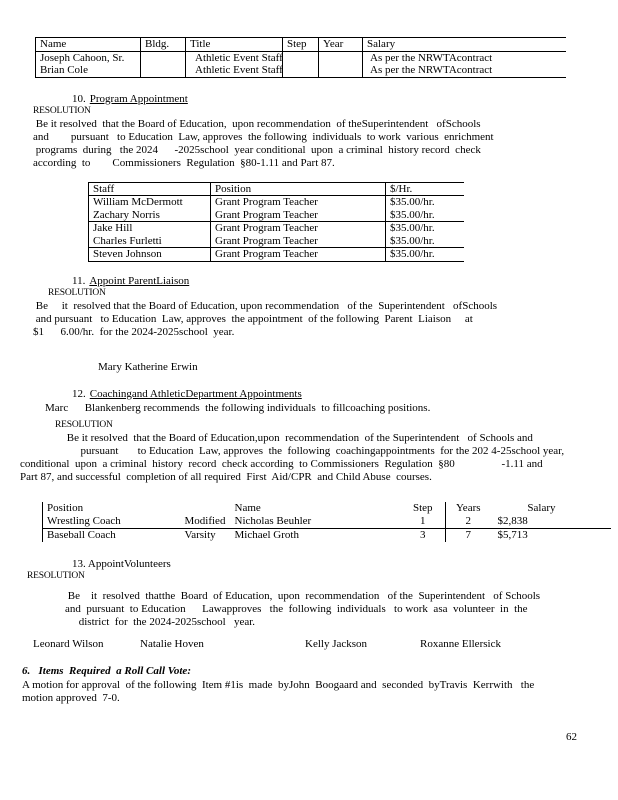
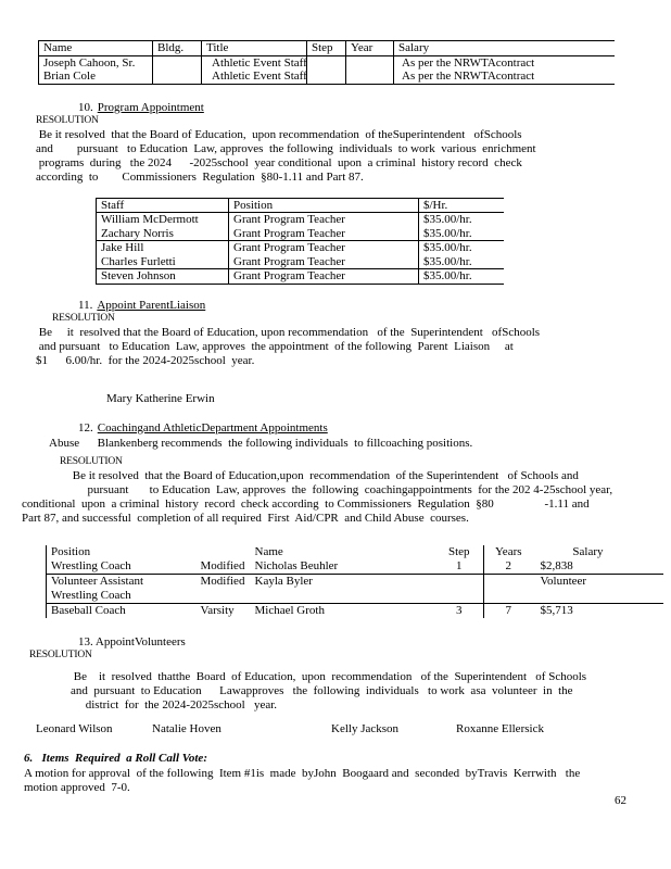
  Name	Bldg.	Title	Step	Year	Salary
  Joseph Cahoon, Sr.		Athletic Event Staff			As per the NRWTAcontract
  Brian Cole		Athletic Event Staff			As per the NRWTAcontract
  10. Program Appointment
  RESOLUTION
  Be it resolved that the Board of Education, upon recommendation of theSuperintendent ofSchools
  and pursuant to Education Law, approves the following individuals to work various enrichment
  programs during the 2024 -2025school year conditional upon a criminal history record check
  according to Commissioners Regulation §80-1.11 and Part 87.
  Staff	Position	$/Hr.
  William McDermott	Grant Program Teacher	$35.00/hr.
  Zachary Norris	Grant Program Teacher	$35.00/hr.
  Jake Hill	Grant Program Teacher	$35.00/hr.
  Charles Furletti	Grant Program Teacher	$35.00/hr.
  Steven Johnson	Grant Program Teacher	$35.00/hr.
  11. Appoint ParentLiaison
  RESOLUTION
  Be it resolved that the Board of Education, upon recommendation of the Superintendent ofSchools
  and pursuant to Education Law, approves the appointment of the following Parent Liaison at
  $1 6.00/hr. for the 2024-2025school year.
  Mary Katherine Erwin
  12. Coachingand AthleticDepartment Appointments
- Marc Blankenberg recommends the following individuals to fillcoaching positions.
+ Abuse Blankenberg recommends the following individuals to fillcoaching positions.
  RESOLUTION
  Be it resolved that the Board of Education,upon recommendation of the Superintendent of Schools and
  pursuant to Education Law, approves the following coachingappointments for the 202 4-25school year,
  conditional upon a criminal history record check according to Commissioners Regulation §80 -1.11 and
  Part 87, and successful completion of all required First Aid/CPR and Child Abuse courses.
  Position		Name	Step	Years	Salary
  Wrestling Coach	Modified	Nicholas Beuhler	1	2	$2,838
+ Volunteer Assistant Wrestling Coach	Modified	Kayla Byler			Volunteer
  Baseball Coach	Varsity	Michael Groth	3	7	$5,713
  13. AppointVolunteers
  RESOLUTION
  Be it resolved thatthe Board of Education, upon recommendation of the Superintendent of Schools
  and pursuant to Education Lawapproves the following individuals to work asa volunteer in the
  district for the 2024-2025school year.
  Leonard Wilson Natalie Hoven Kelly Jackson Roxanne Ellersick
  6. Items Required a Roll Call Vote:
  A motion for approval of the following Item #1is made byJohn Boogaard and seconded byTravis Kerrwith the
  motion approved 7-0.
  62
